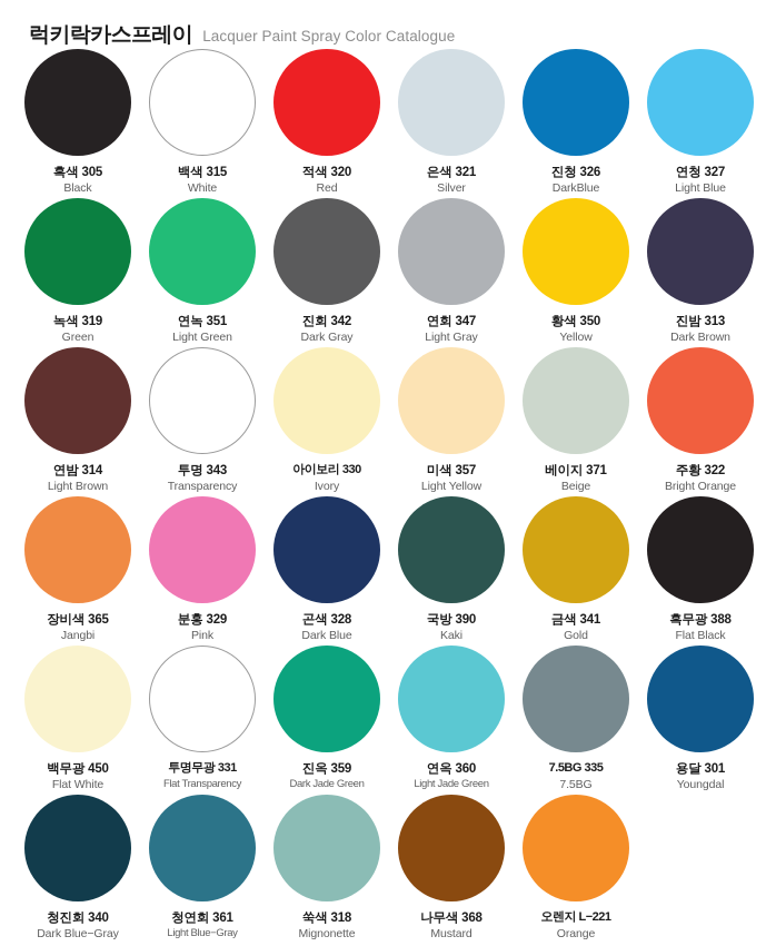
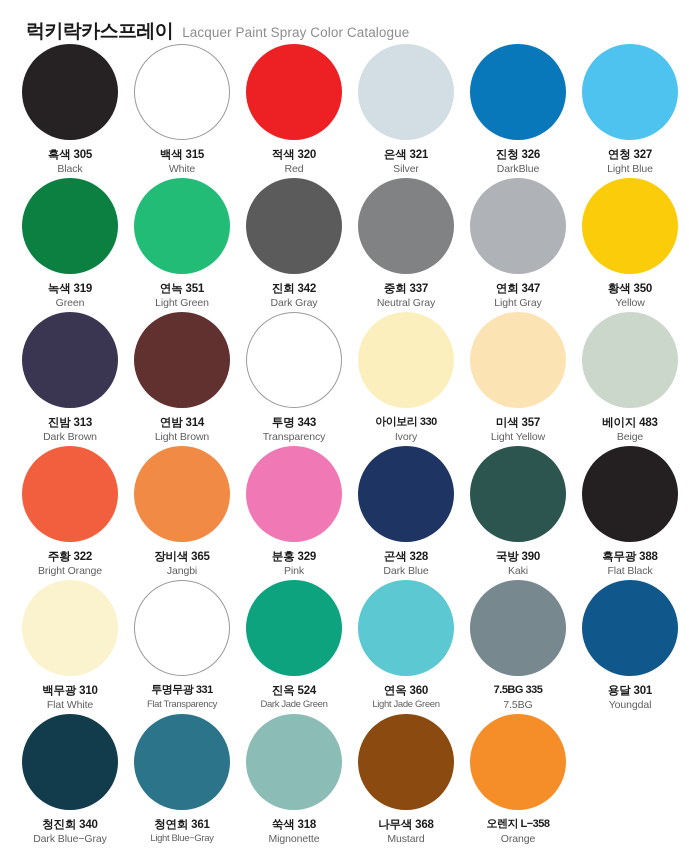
  럭키락카스프레이
  Lacquer Paint Spray Color Catalogue
  흑색 305
  Black
  백색 315
  White
  적색 320
  Red
  은색 321
  Silver
  진청 326
  DarkBlue
  연청 327
  Light Blue
  녹색 319
  Green
  연녹 351
  Light Green
  진회 342
  Dark Gray
+ 중회 337
+ Neutral Gray
  연회 347
  Light Gray
  황색 350
  Yellow
  진밤 313
  Dark Brown
  연밤 314
  Light Brown
  투명 343
  Transparency
  아이보리 330
  Ivory
  미색 357
  Light Yellow
- 베이지 371
+ 베이지 483
  Beige
  주황 322
  Bright Orange
  장비색 365
  Jangbi
  분홍 329
  Pink
  곤색 328
  Dark Blue
  국방 390
  Kaki
- 금색 341
- Gold
  흑무광 388
  Flat Black
- 백무광 450
+ 백무광 310
  Flat White
  투명무광 331
  Flat Transparency
- 진옥 359
+ 진옥 524
  Dark Jade Green
  연옥 360
  Light Jade Green
  7.5BG 335
  7.5BG
  용달 301
  Youngdal
  청진회 340
  Dark Blue−Gray
  청연회 361
  Light Blue−Gray
  쑥색 318
  Mignonette
  나무색 368
  Mustard
- 오렌지 L−221
+ 오렌지 L−358
  Orange
